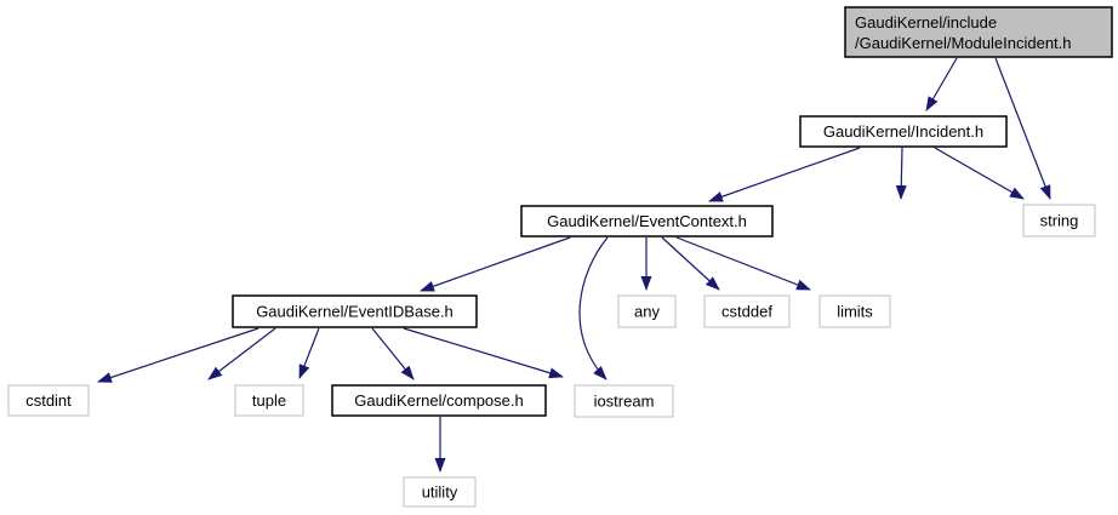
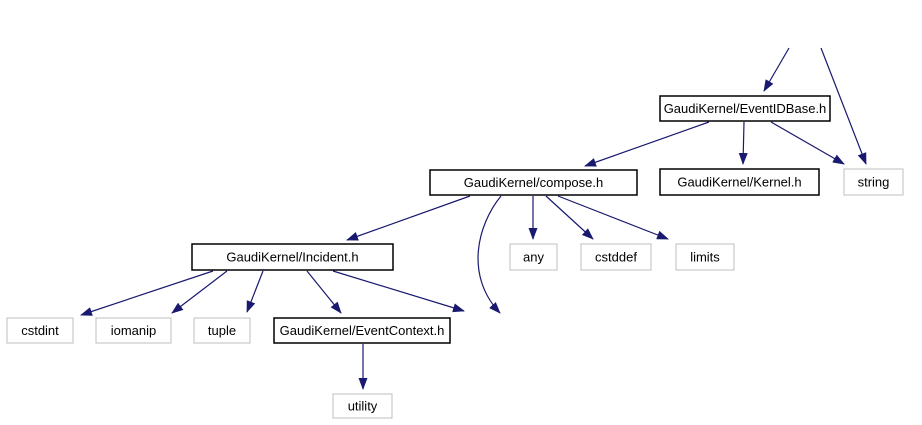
- GaudiKernel/include /GaudiKernel/ModuleIncident.h
- GaudiKernel/Incident.h
+ GaudiKernel/EventIDBase.h
+ GaudiKernel/Kernel.h
  string
- GaudiKernel/EventContext.h
+ GaudiKernel/compose.h
- GaudiKernel/EventIDBase.h
+ GaudiKernel/Incident.h
  any
  cstddef
  limits
  cstdint
+ iomanip
  tuple
- GaudiKernel/compose.h
+ GaudiKernel/EventContext.h
- iostream
  utility
